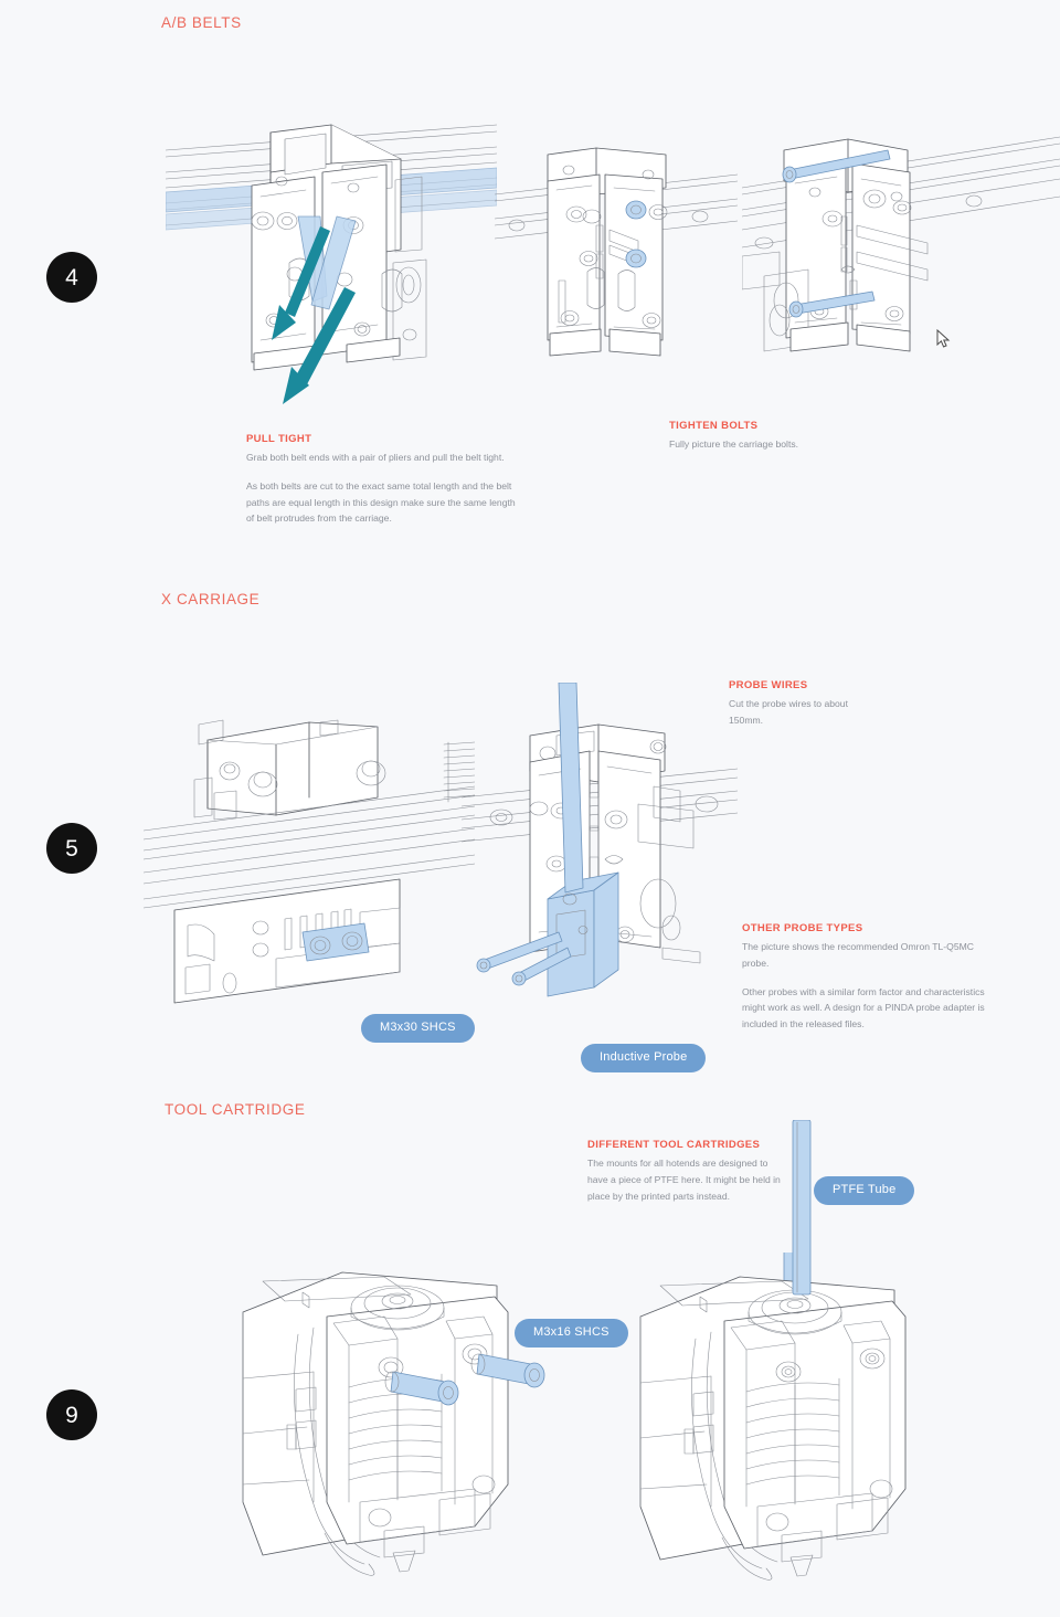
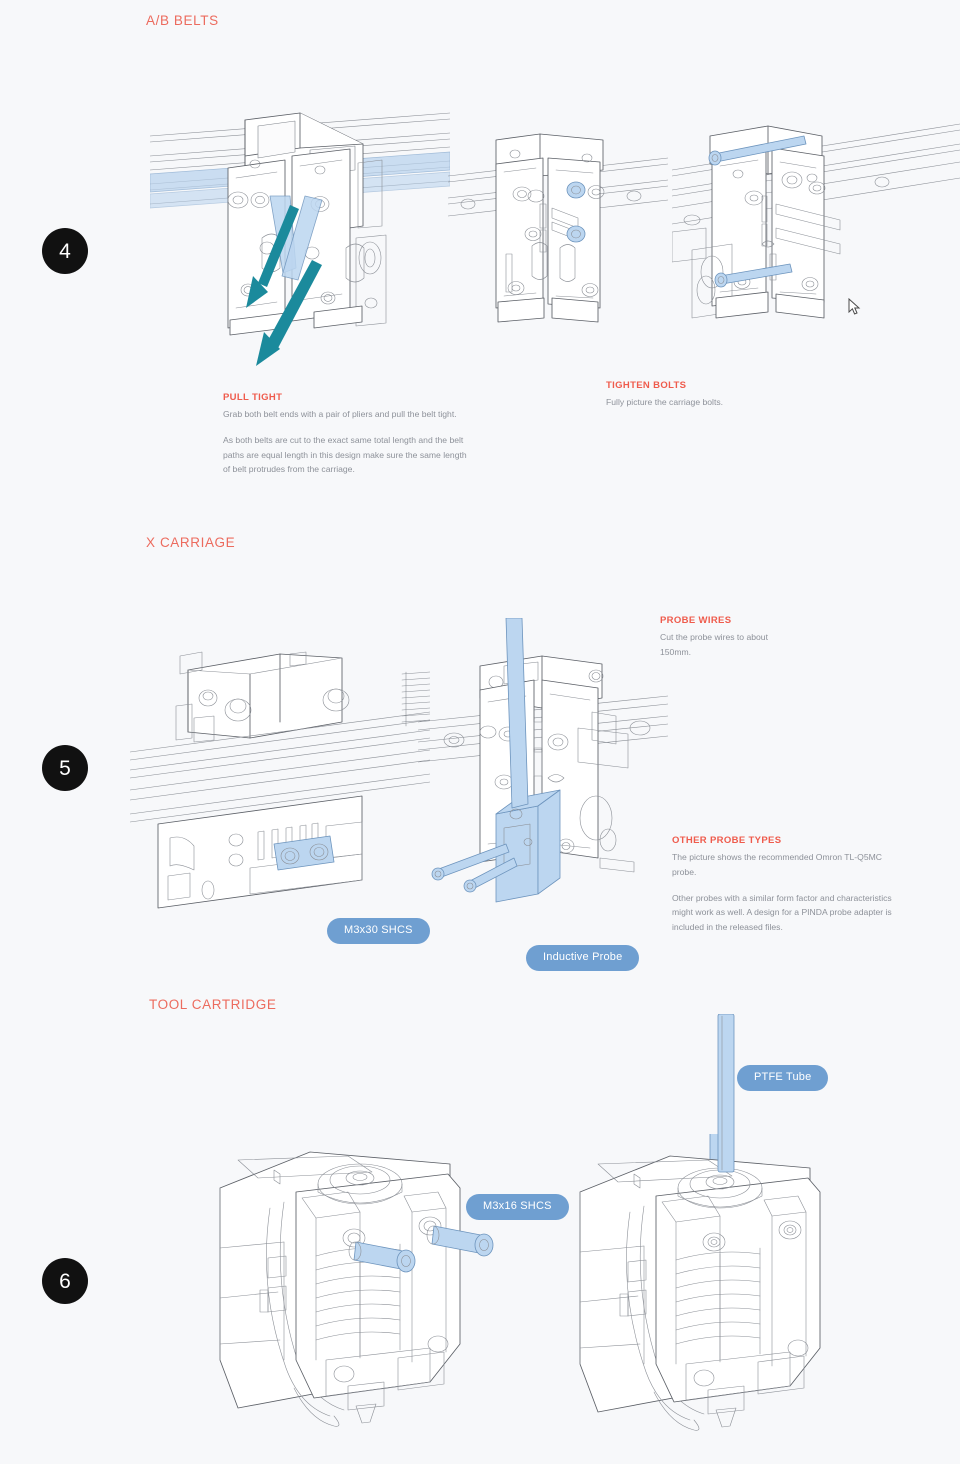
  A/B BELTS
  X CARRIAGE
  TOOL CARTRIDGE
  4
  5
- 9
+ 6
  PULL TIGHT
  Grab both belt ends with a pair of pliers and pull the belt tight.
  As both belts are cut to the exact same total length and the belt paths are equal length in this design make sure the same length of belt protrudes from the carriage.
  TIGHTEN BOLTS
  Fully picture the carriage bolts.
  PROBE WIRES
  Cut the probe wires to about 150mm.
  OTHER PROBE TYPES
  The picture shows the recommended Omron TL-Q5MC probe.
  Other probes with a similar form factor and characteristics might work as well. A design for a PINDA probe adapter is included in the released files.
  M3x30 SHCS
  Inductive Probe
  PTFE Tube
  M3x16 SHCS
- DIFFERENT TOOL CARTRIDGES
- The mounts for all hotends are designed to have a piece of PTFE here. It might be held in place by the printed parts instead.
